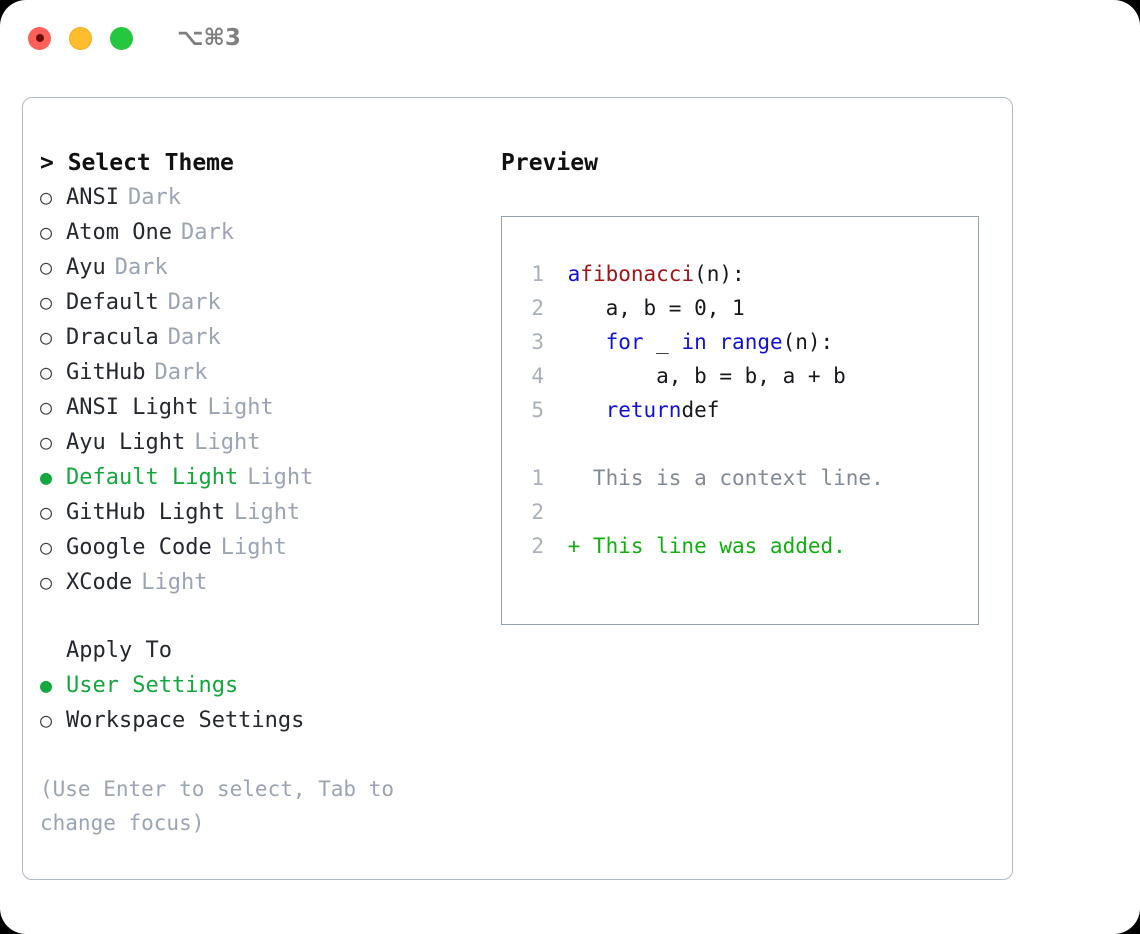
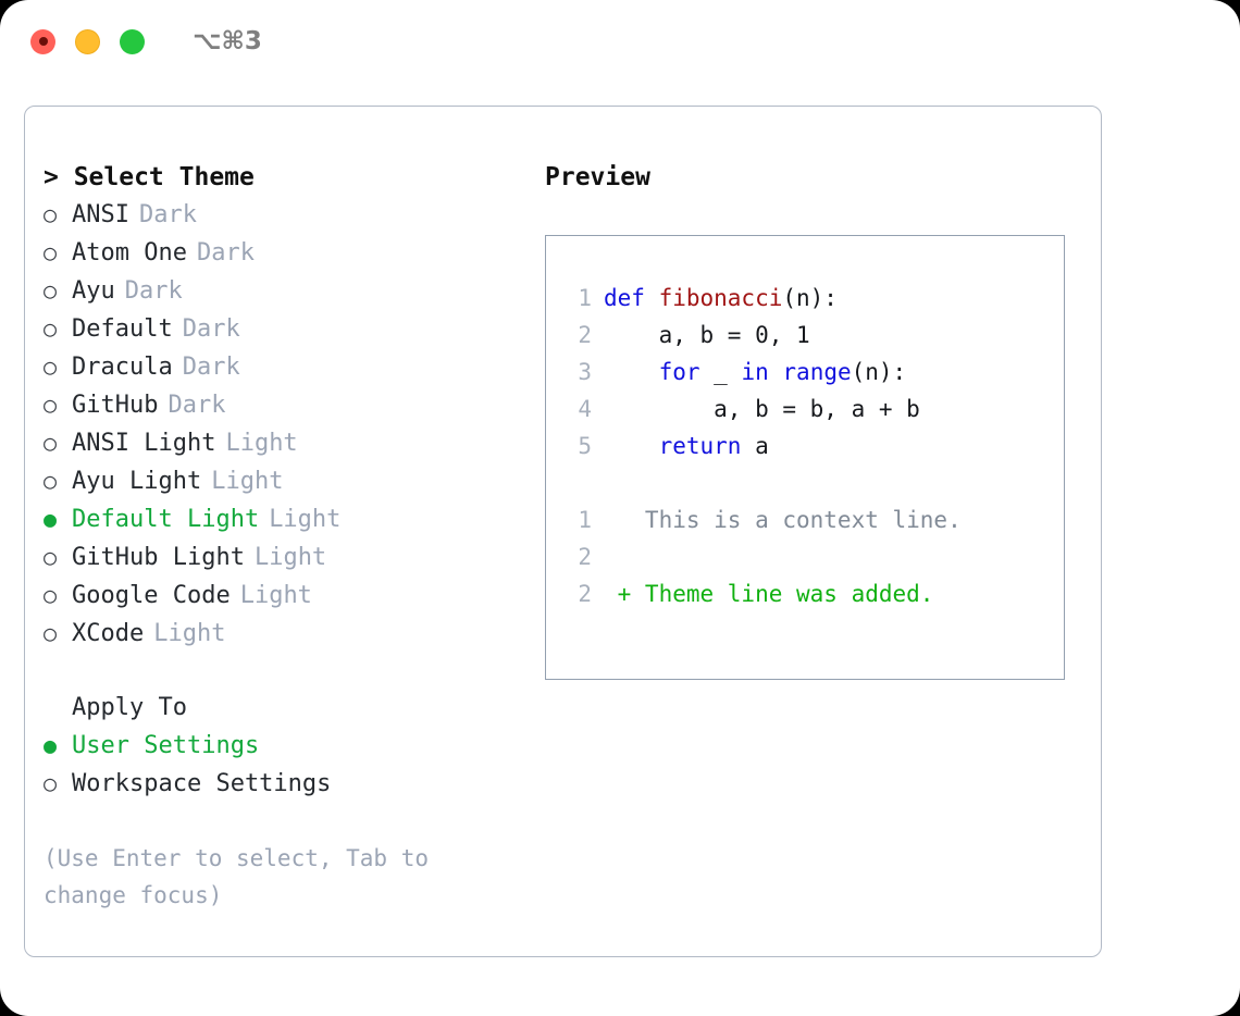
  ⌥⌘3
  > Select Theme
  ○
  ANSI
  Dark
  ○
  Atom One
  Dark
  ○
  Ayu
  Dark
  ○
  Default
  Dark
  ○
  Dracula
  Dark
  ○
  GitHub
  Dark
  ○
  ANSI Light
  Light
  ○
  Ayu Light
  Light
  ●
  Default Light
  Light
  ○
  GitHub Light
  Light
  ○
  Google Code
  Light
  ○
  XCode
  Light
  Apply To
  ●
  User Settings
  ○
  Workspace Settings
  (Use Enter to select, Tab to change focus)
  Preview
  1
- a
+ def
  fibonacci
  (n):
  2
  a, b = 0, 1
  3
  for
  _
  in
  range
  (n):
  4
  a, b = b, a + b
  5
  return
- def
+ a
  1
  This is a context line.
  2
  2
- + This line was added.
+ + Theme line was added.
